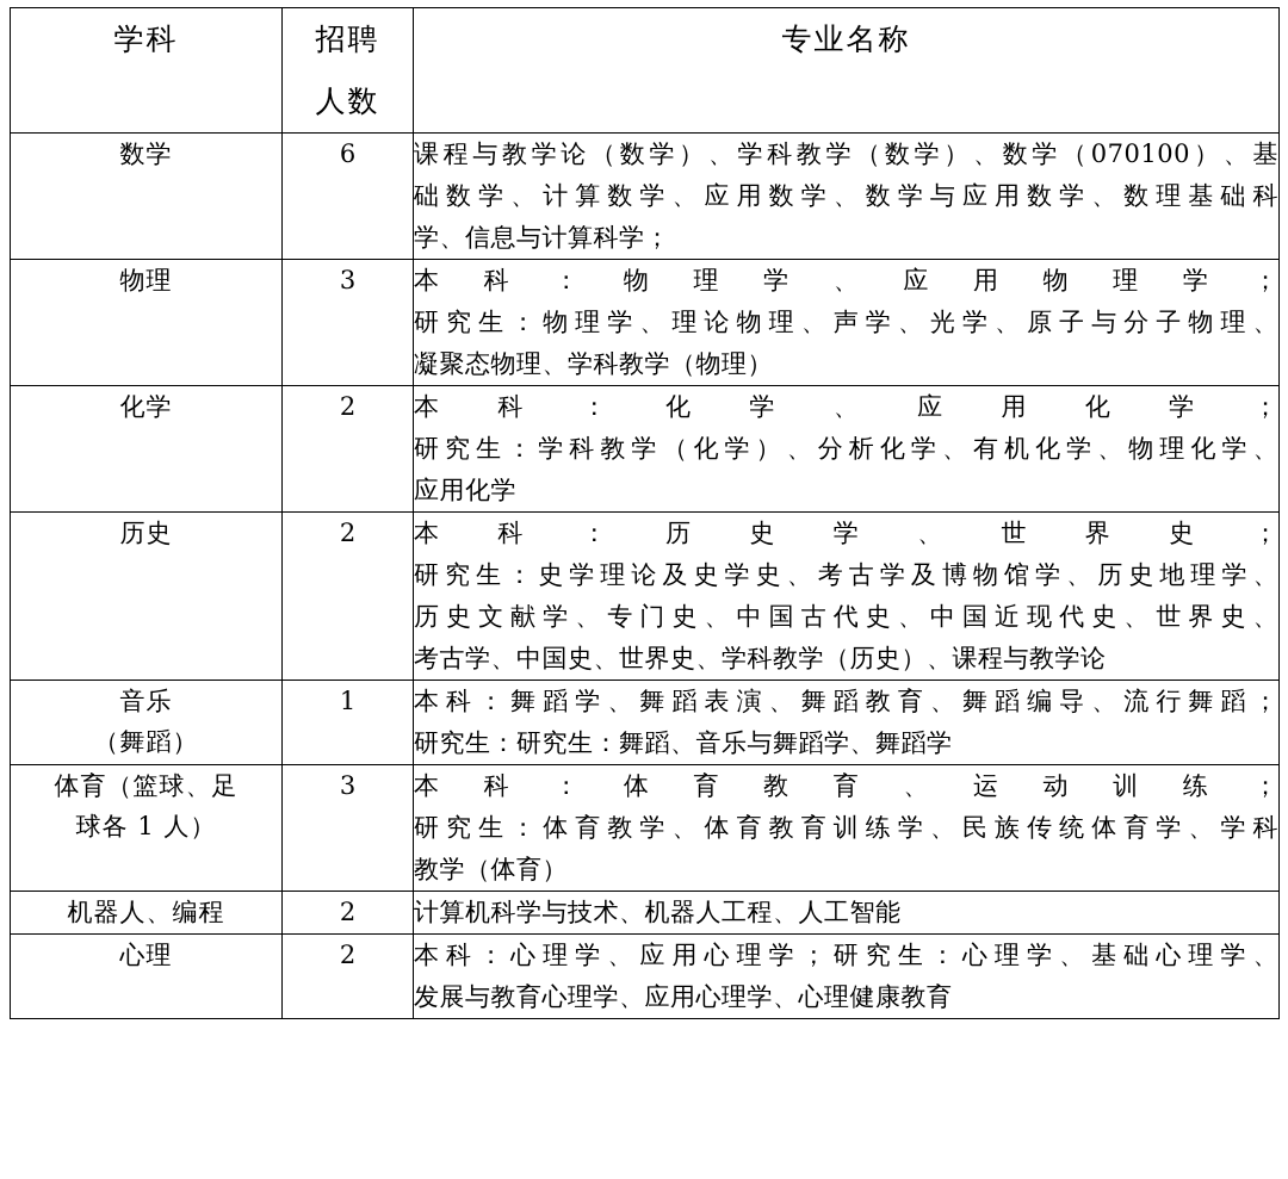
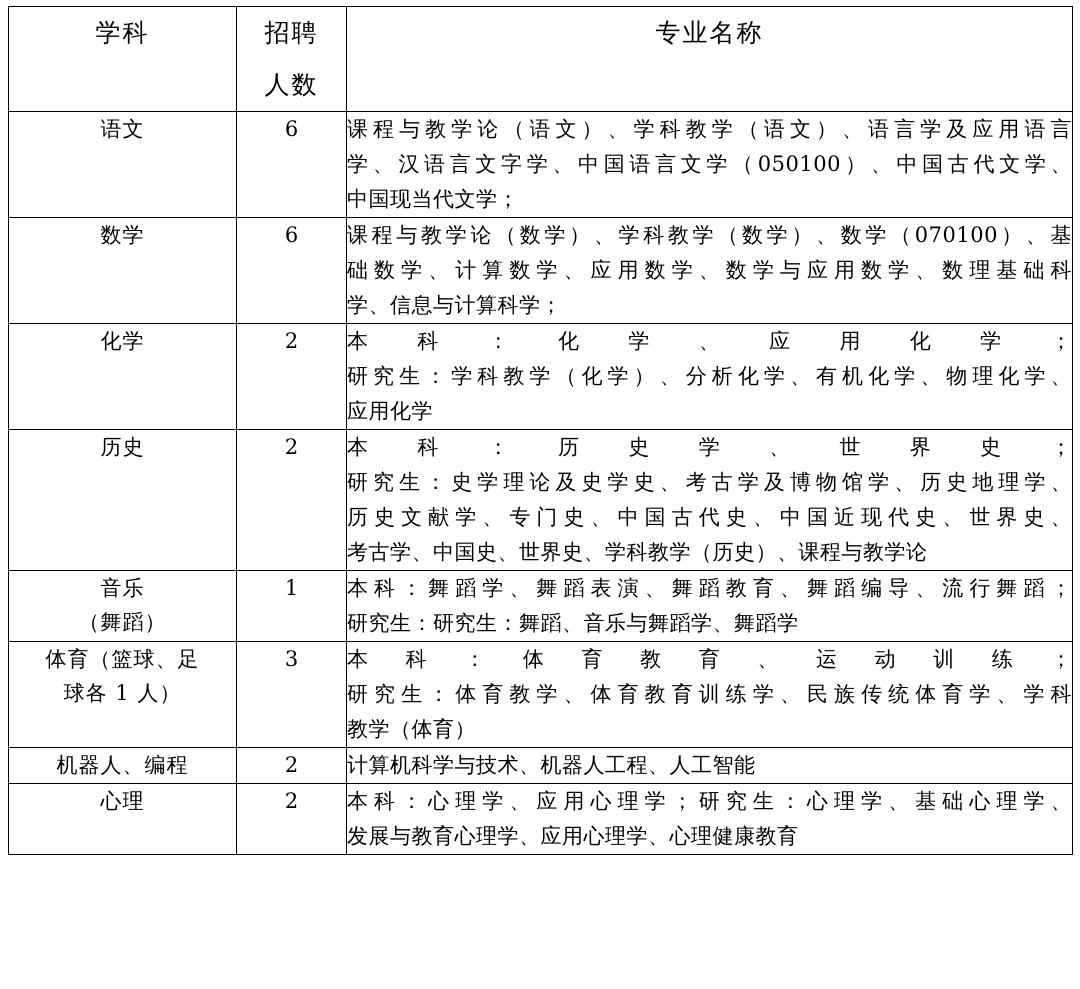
  学科	招聘 人数	专业名称
+ 语文	6	课程与教学论（语文）、学科教学（语文）、语言学及应用语言学、汉语言文字学、中国语言文学（050100）、中国古代文学、中国现当代文学；
  数学	6	课程与教学论（数学）、学科教学（数学）、数学（070100）、基础数学、计算数学、应用数学、数学与应用数学、数理基础科学、信息与计算科学；
- 物理	3	本科：物理学、应用物理学；研究生：物理学、理论物理、声学、光学、原子与分子物理、凝聚态物理、学科教学（物理）
  化学	2	本科：化学、应用化学；研究生：学科教学（化学）、分析化学、有机化学、物理化学、应用化学
  历史	2	本科：历史学、世界史；研究生：史学理论及史学史、考古学及博物馆学、历史地理学、历史文献学、专门史、中国古代史、中国近现代史、世界史、考古学、中国史、世界史、学科教学（历史）、课程与教学论
  音乐（舞蹈）	1	本科：舞蹈学、舞蹈表演、舞蹈教育、舞蹈编导、流行舞蹈；研究生：研究生：舞蹈、音乐与舞蹈学、舞蹈学
  体育（篮球、足球各 1 人）	3	本科：体育教育、运动训练；研究生：体育教学、体育教育训练学、民族传统体育学、学科教学（体育）
  机器人、编程	2	计算机科学与技术、机器人工程、人工智能
  心理	2	本科：心理学、应用心理学；研究生：心理学、基础心理学、发展与教育心理学、应用心理学、心理健康教育
